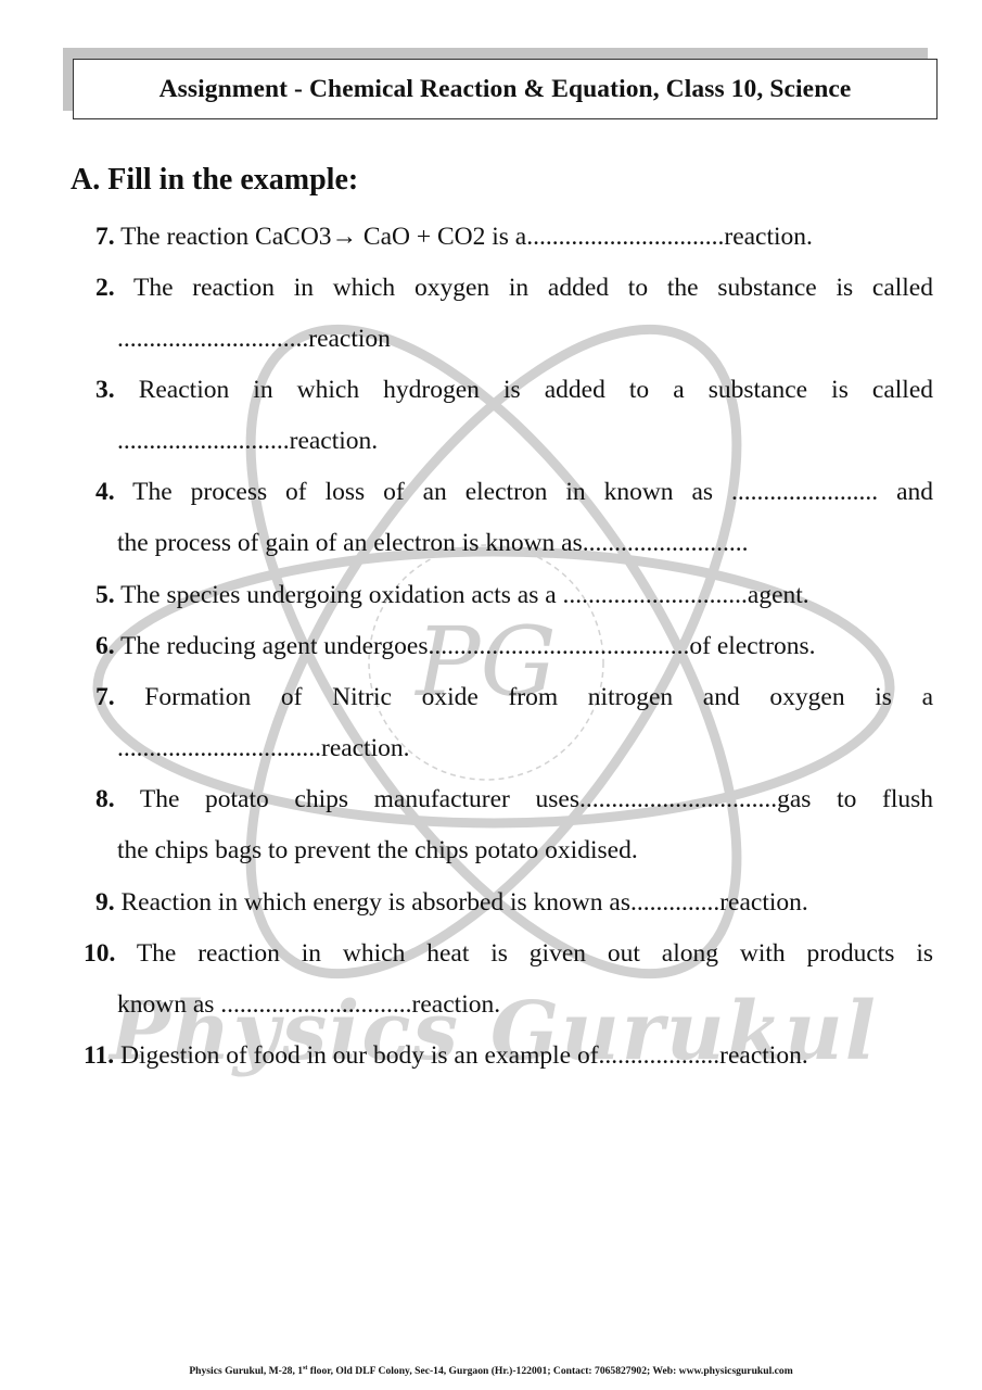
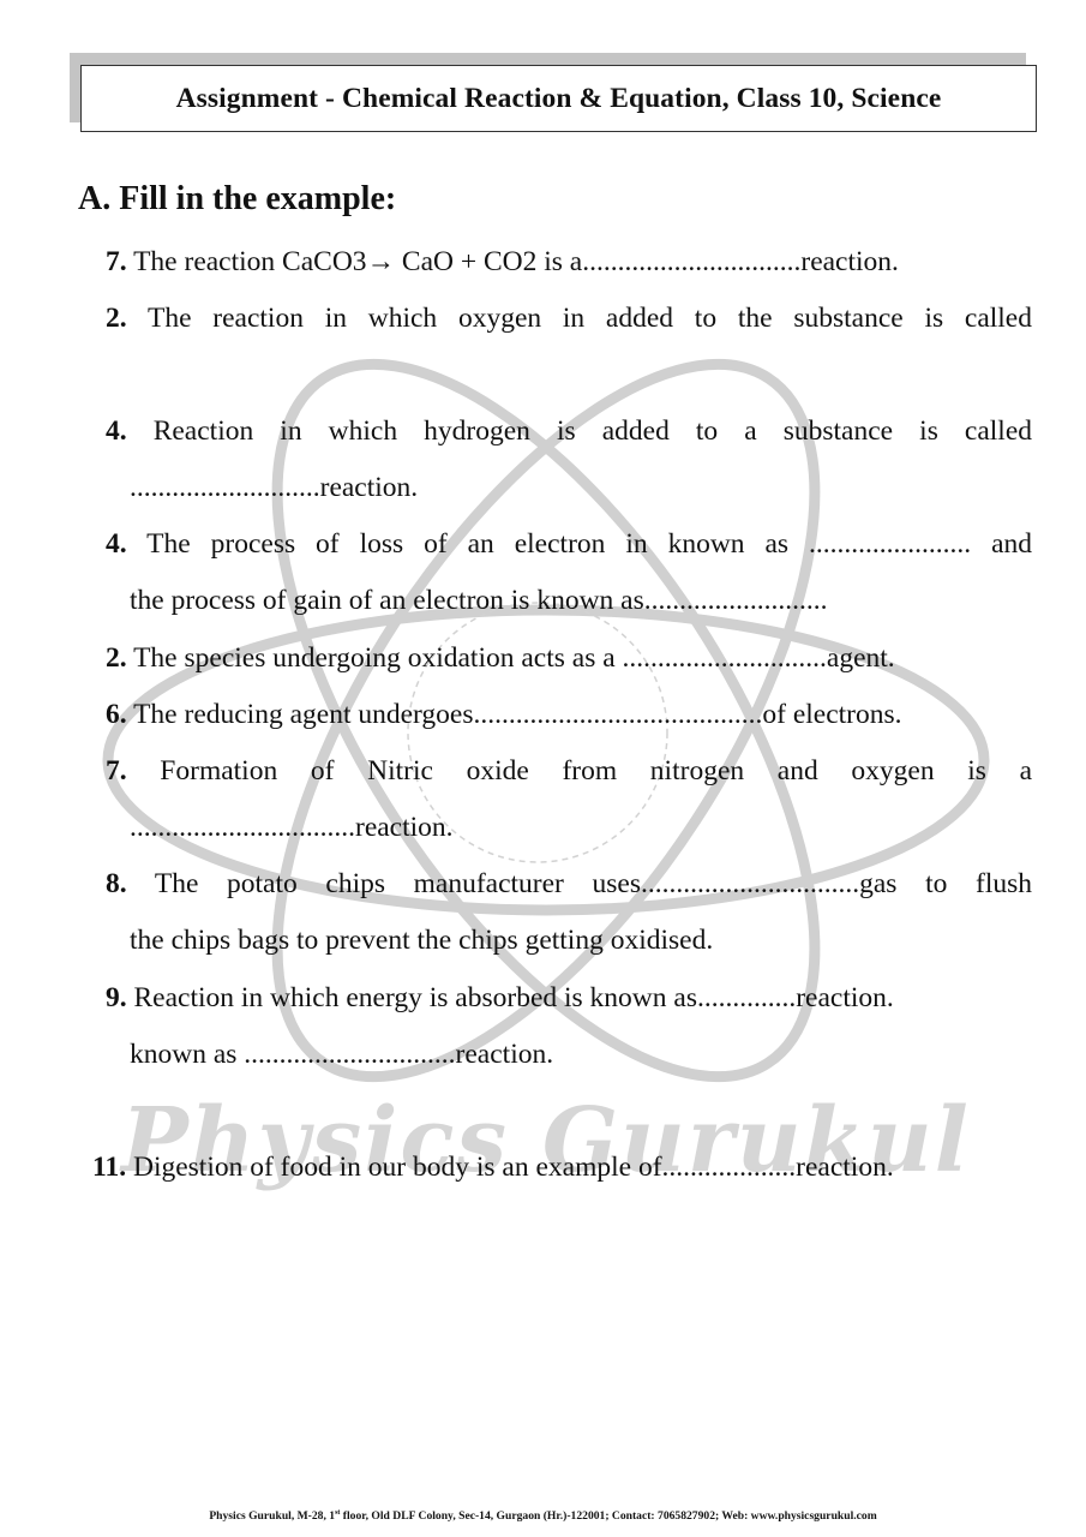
- PG
  Physics Gurukul
  Assignment - Chemical Reaction & Equation, Class 10, Science
  A. Fill in the example:
  7. The reaction CaCO3→ CaO + CO2 is a...............................reaction.
  2. The reaction in which oxygen in added to the substance is called
- ..............................reaction
- 3. Reaction in which hydrogen is added to a substance is called
+ 4. Reaction in which hydrogen is added to a substance is called
  ...........................reaction.
  4. The process of loss of an electron in known as ....................... and
  the process of gain of an electron is known as..........................
- 5. The species undergoing oxidation acts as a .............................agent.
+ 2. The species undergoing oxidation acts as a .............................agent.
  6. The reducing agent undergoes.........................................of electrons.
  7. Formation of Nitric oxide from nitrogen and oxygen is a
  ................................reaction.
  8. The potato chips manufacturer uses...............................gas to flush
- the chips bags to prevent the chips potato oxidised.
+ the chips bags to prevent the chips getting oxidised.
  9. Reaction in which energy is absorbed is known as..............reaction.
- 10. The reaction in which heat is given out along with products is
  known as ..............................reaction.
  11. Digestion of food in our body is an example of...................reaction.
  Physics Gurukul, M-28, 1 floor, Old DLF Colony, Sec-14, Gurgaon (Hr.)-122001; Contact: 7065827902; Web: www.physicsgurukul.com
